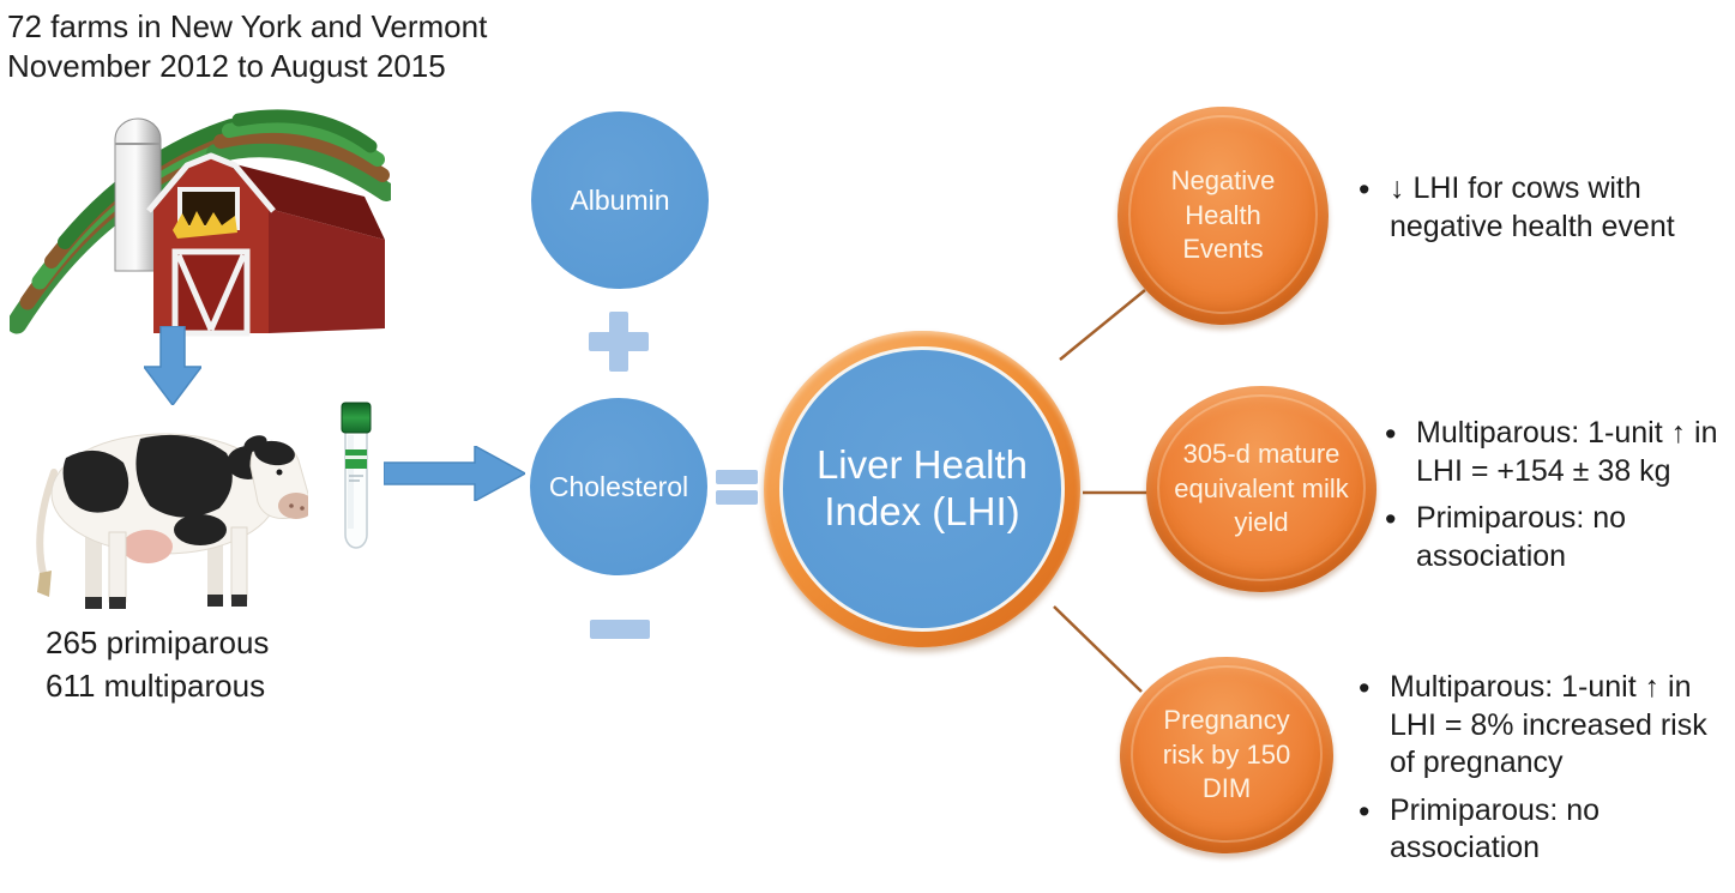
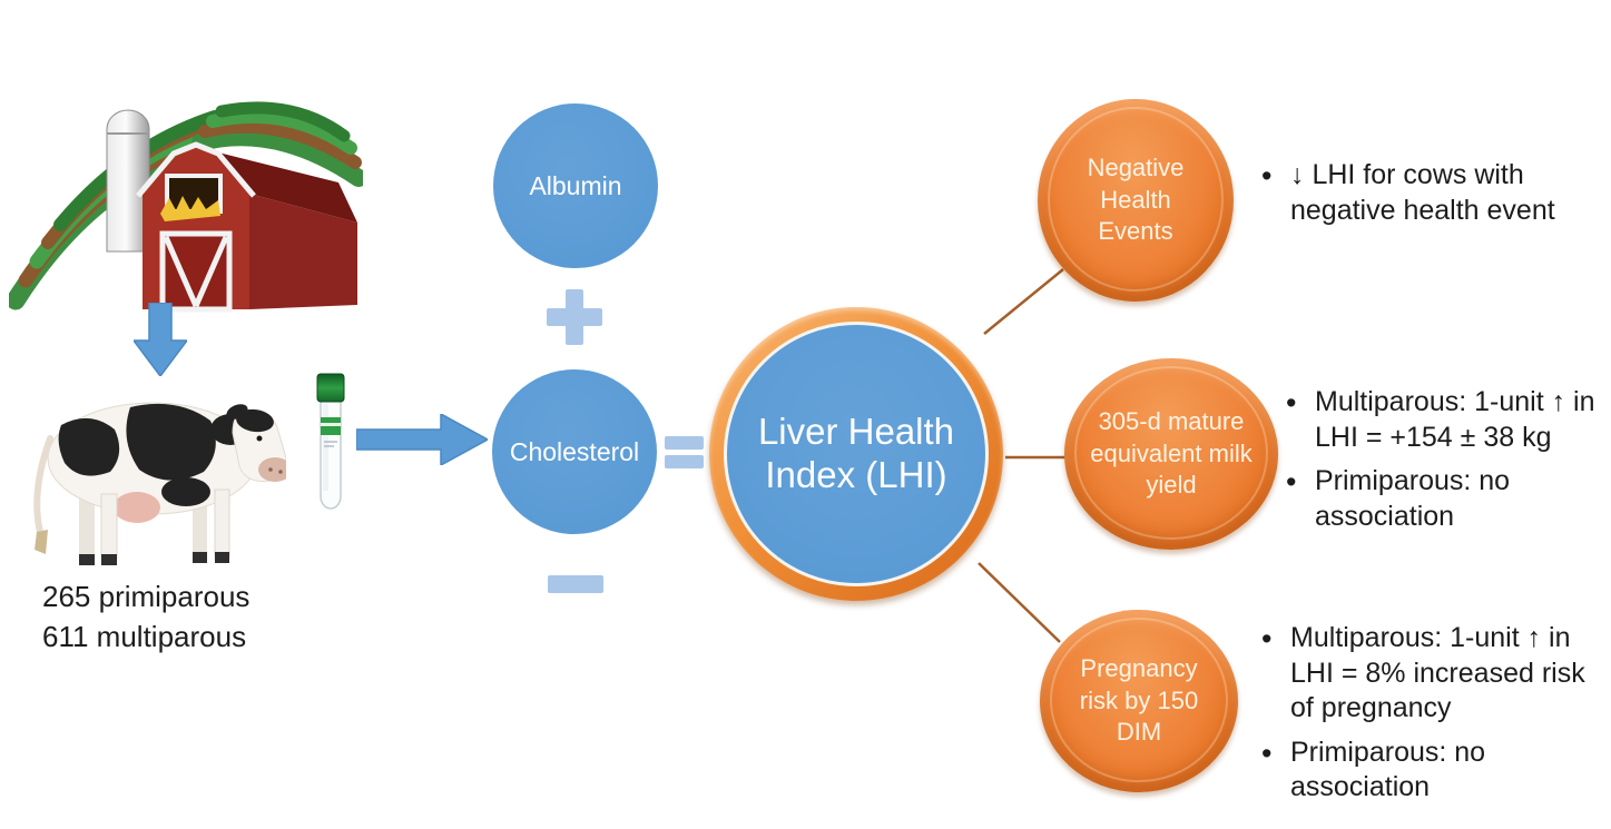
- 72 farms in New York and Vermont
- November 2012 to August 2015
  265 primiparous
  611 multiparous
  Albumin
  Cholesterol
  Liver Health Index (LHI)
  Negative Health Events
  305-d mature equivalent milk yield
  Pregnancy risk by 150 DIM
  ↓ LHI for cows with negative health event
  Multiparous: 1-unit ↑ in LHI = +154 ± 38 kg
  Primiparous: no association
  Multiparous: 1-unit ↑ in LHI = 8% increased risk of pregnancy
  Primiparous: no association
